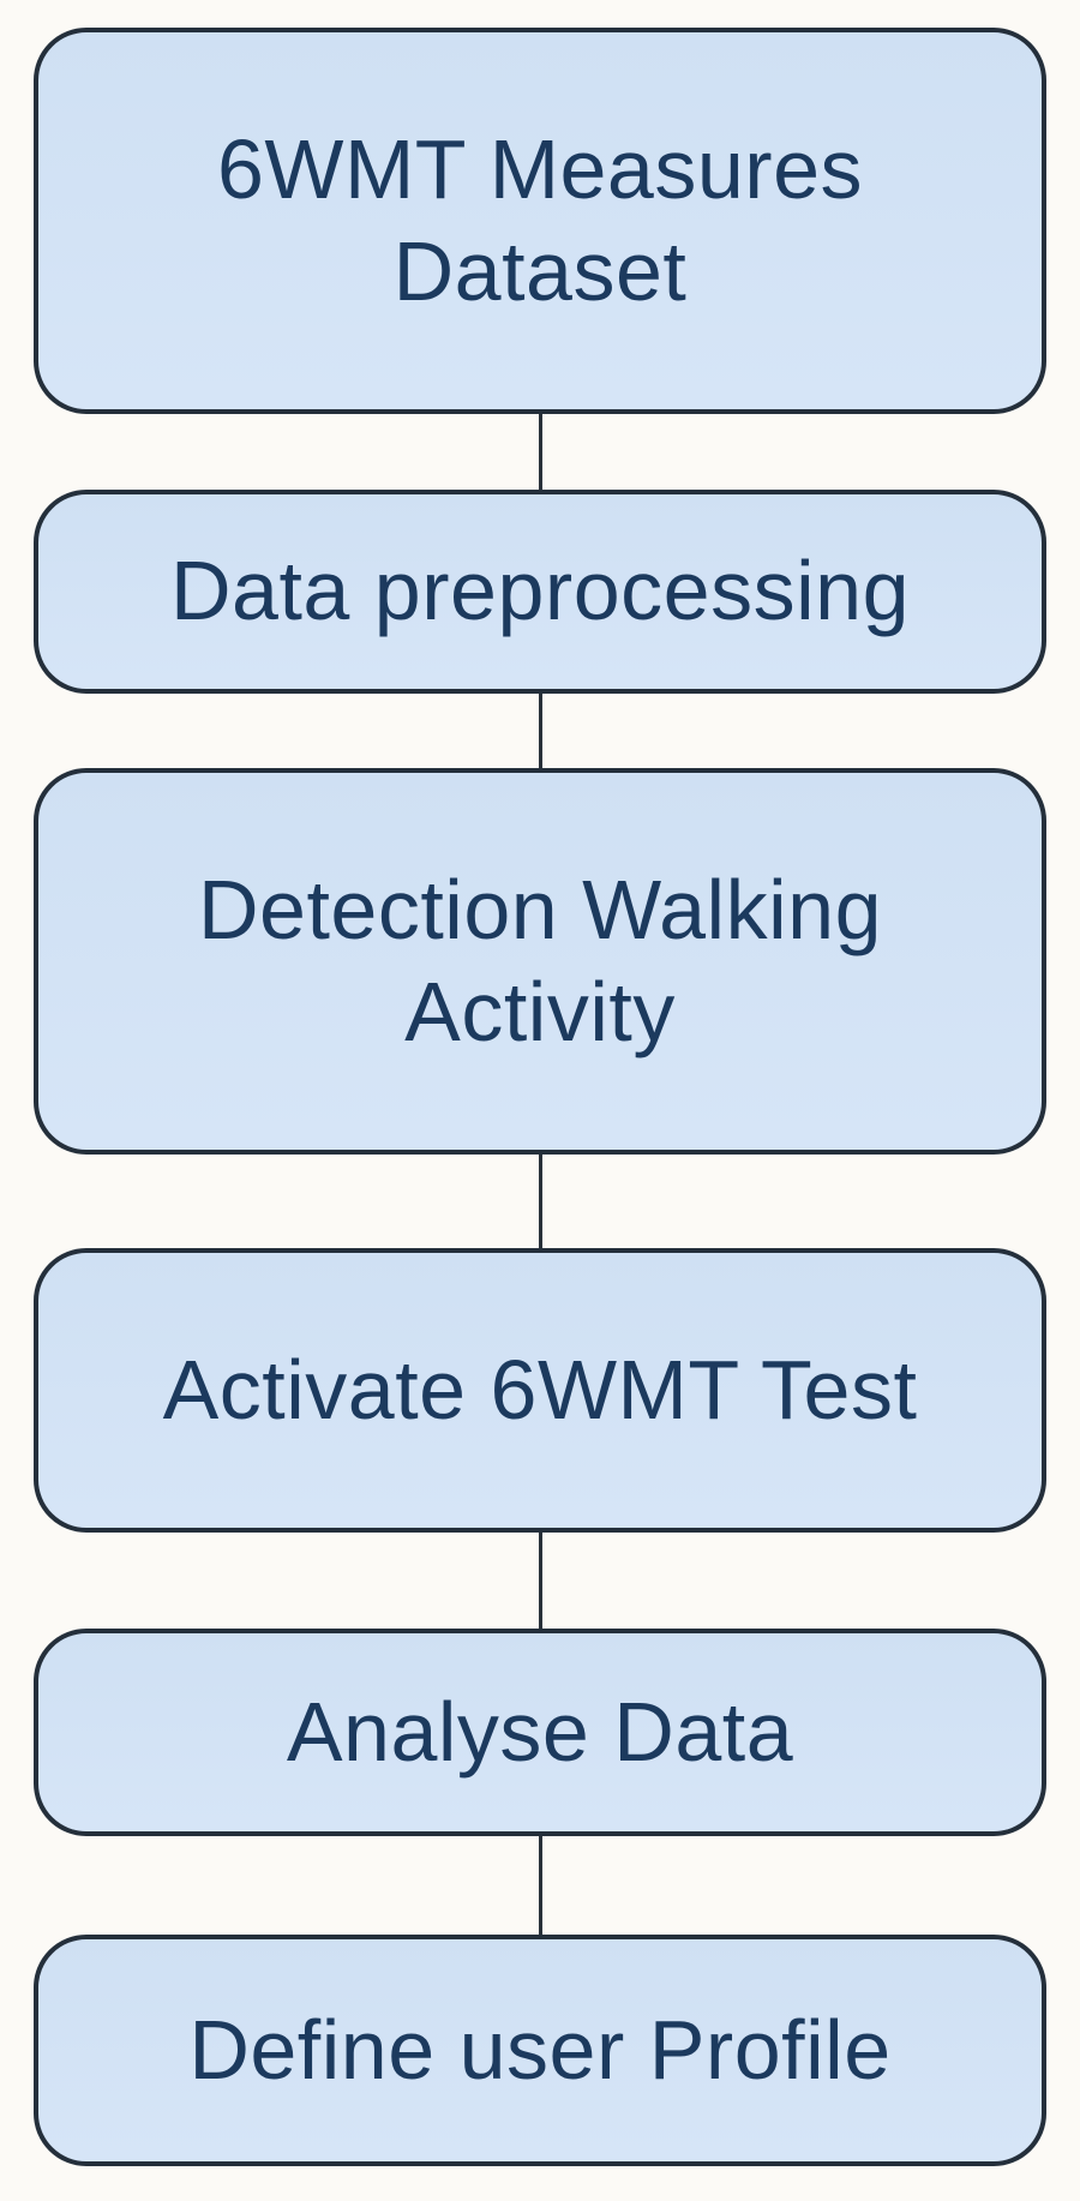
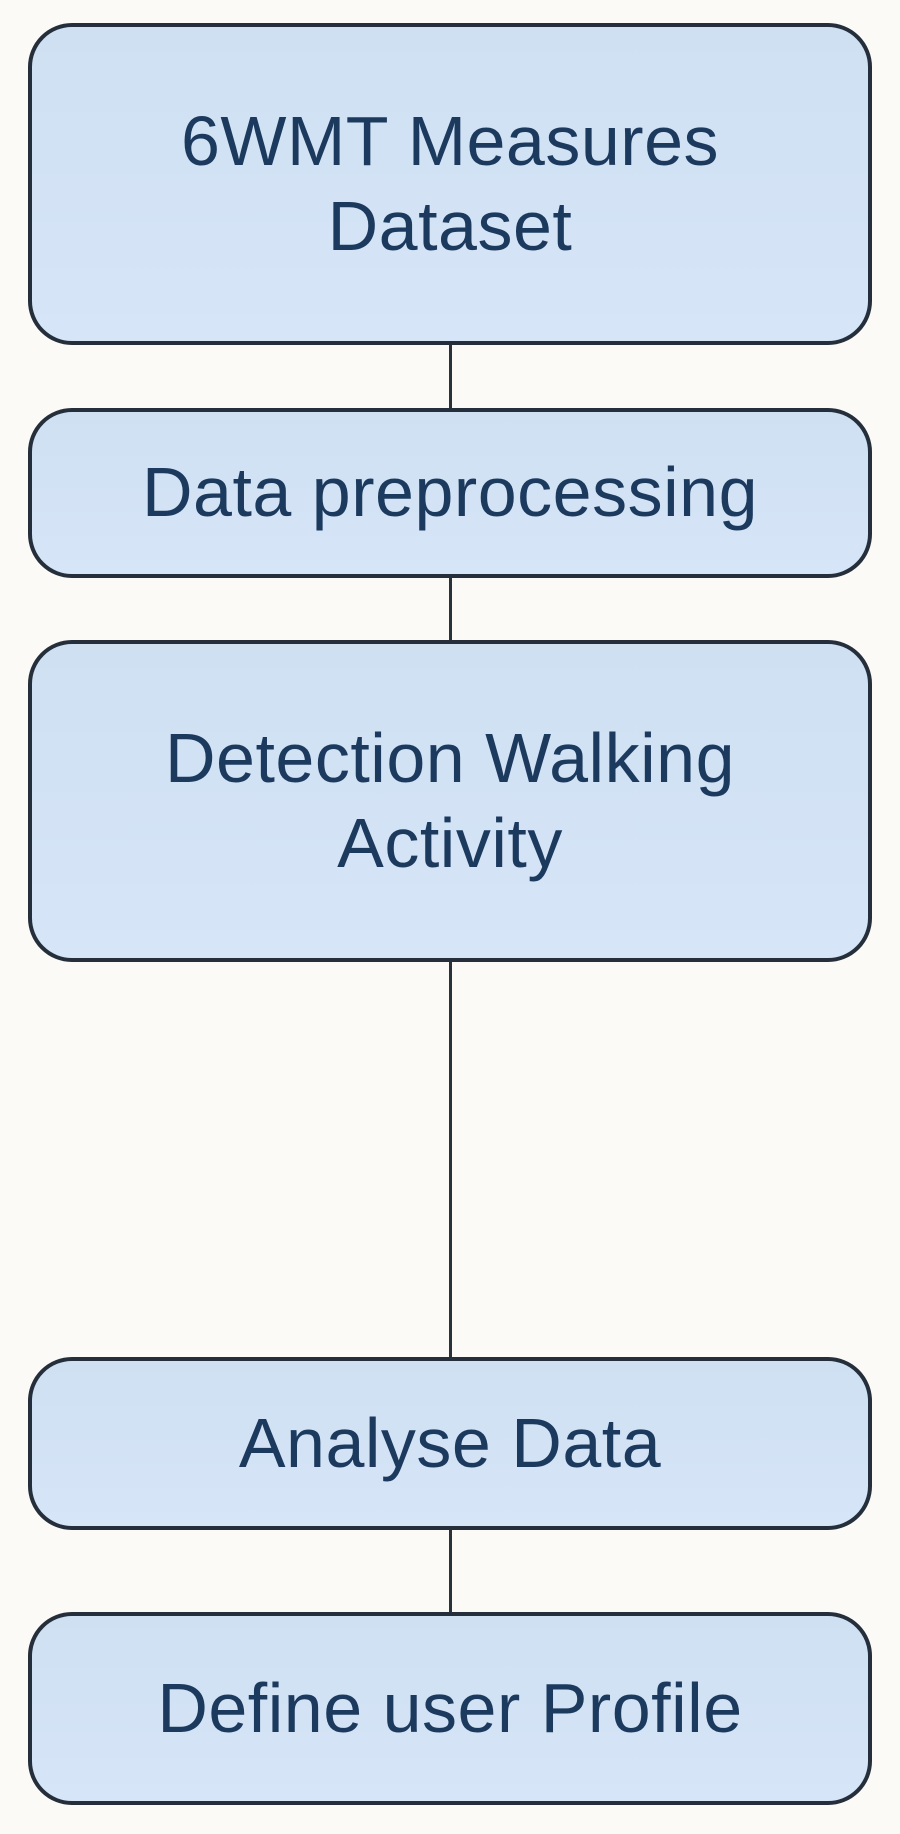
  6WMT Measures Dataset
  Data preprocessing
  Detection Walking Activity
- Activate 6WMT Test
  Analyse Data
  Define user Profile
